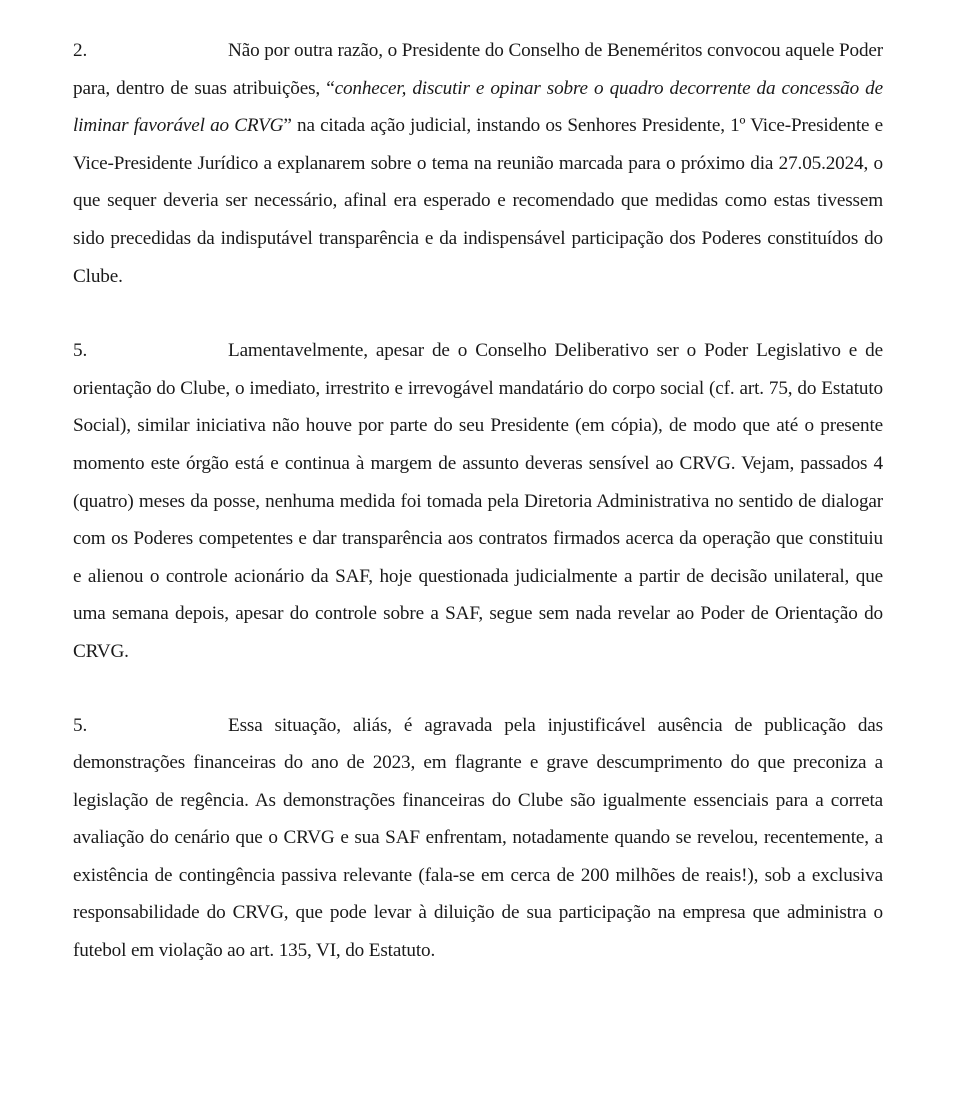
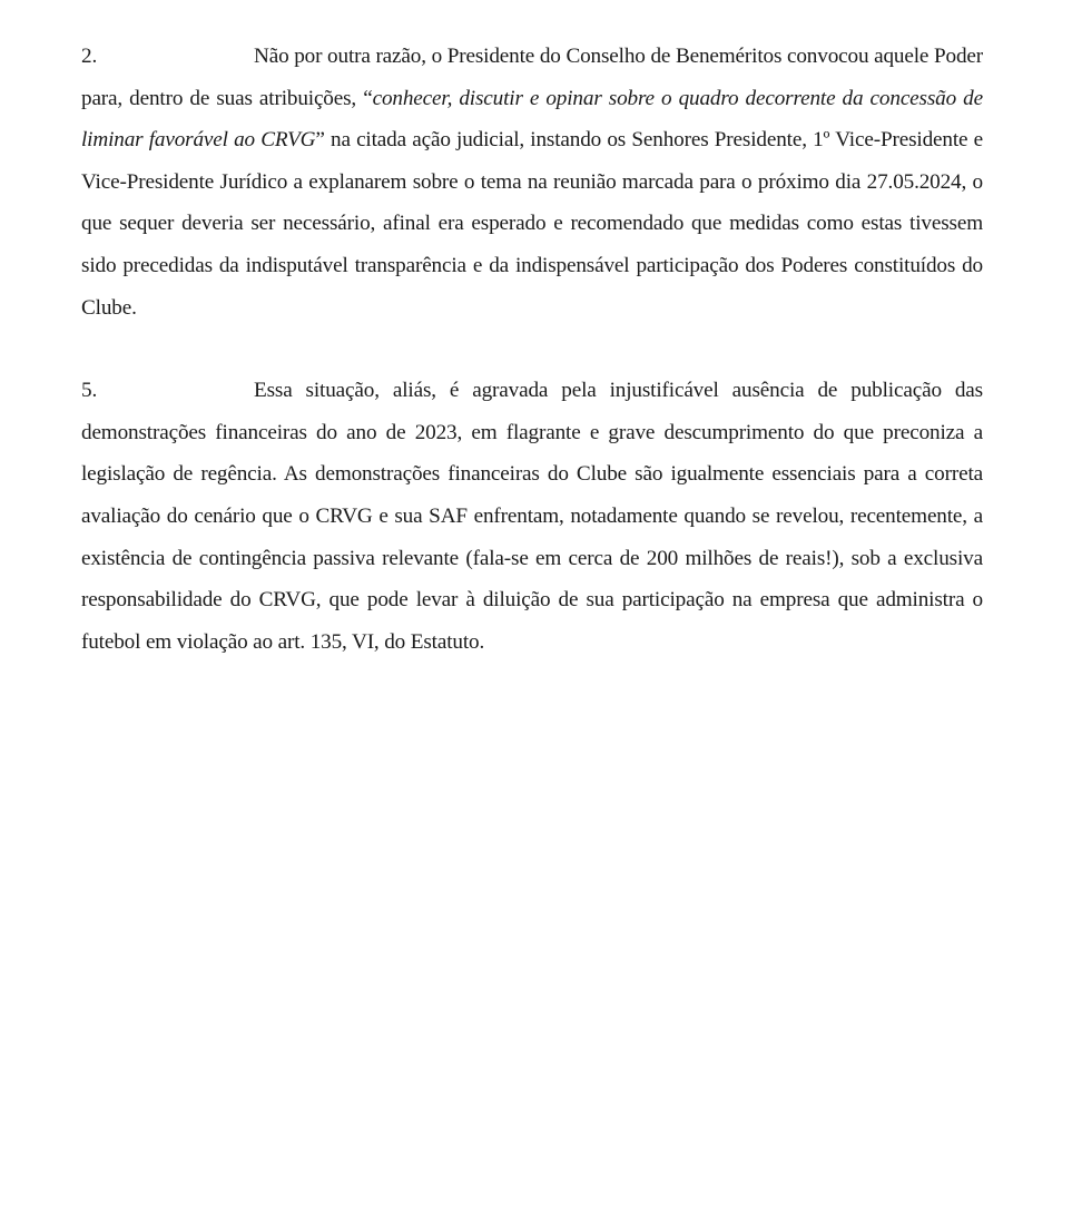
  2. Não por outra razão, o Presidente do Conselho de Beneméritos convocou aquele Poder para, dentro de suas atribuições, “conhecer, discutir e opinar sobre o quadro decorrente da concessão de liminar favorável ao CRVG” na citada ação judicial, instando os Senhores Presidente, 1º Vice-Presidente e Vice-Presidente Jurídico a explanarem sobre o tema na reunião marcada para o próximo dia 27.05.2024, o que sequer deveria ser necessário, afinal era esperado e recomendado que medidas como estas tivessem sido precedidas da indisputável transparência e da indispensável participação dos Poderes constituídos do Clube.
- 5. Lamentavelmente, apesar de o Conselho Deliberativo ser o Poder Legislativo e de orientação do Clube, o imediato, irrestrito e irrevogável mandatário do corpo social (cf. art. 75, do Estatuto Social), similar iniciativa não houve por parte do seu Presidente (em cópia), de modo que até o presente momento este órgão está e continua à margem de assunto deveras sensível ao CRVG. Vejam, passados 4 (quatro) meses da posse, nenhuma medida foi tomada pela Diretoria Administrativa no sentido de dialogar com os Poderes competentes e dar transparência aos contratos firmados acerca da operação que constituiu e alienou o controle acionário da SAF, hoje questionada judicialmente a partir de decisão unilateral, que uma semana depois, apesar do controle sobre a SAF, segue sem nada revelar ao Poder de Orientação do CRVG.
  5. Essa situação, aliás, é agravada pela injustificável ausência de publicação das demonstrações financeiras do ano de 2023, em flagrante e grave descumprimento do que preconiza a legislação de regência. As demonstrações financeiras do Clube são igualmente essenciais para a correta avaliação do cenário que o CRVG e sua SAF enfrentam, notadamente quando se revelou, recentemente, a existência de contingência passiva relevante (fala-se em cerca de 200 milhões de reais!), sob a exclusiva responsabilidade do CRVG, que pode levar à diluição de sua participação na empresa que administra o futebol em violação ao art. 135, VI, do Estatuto.
